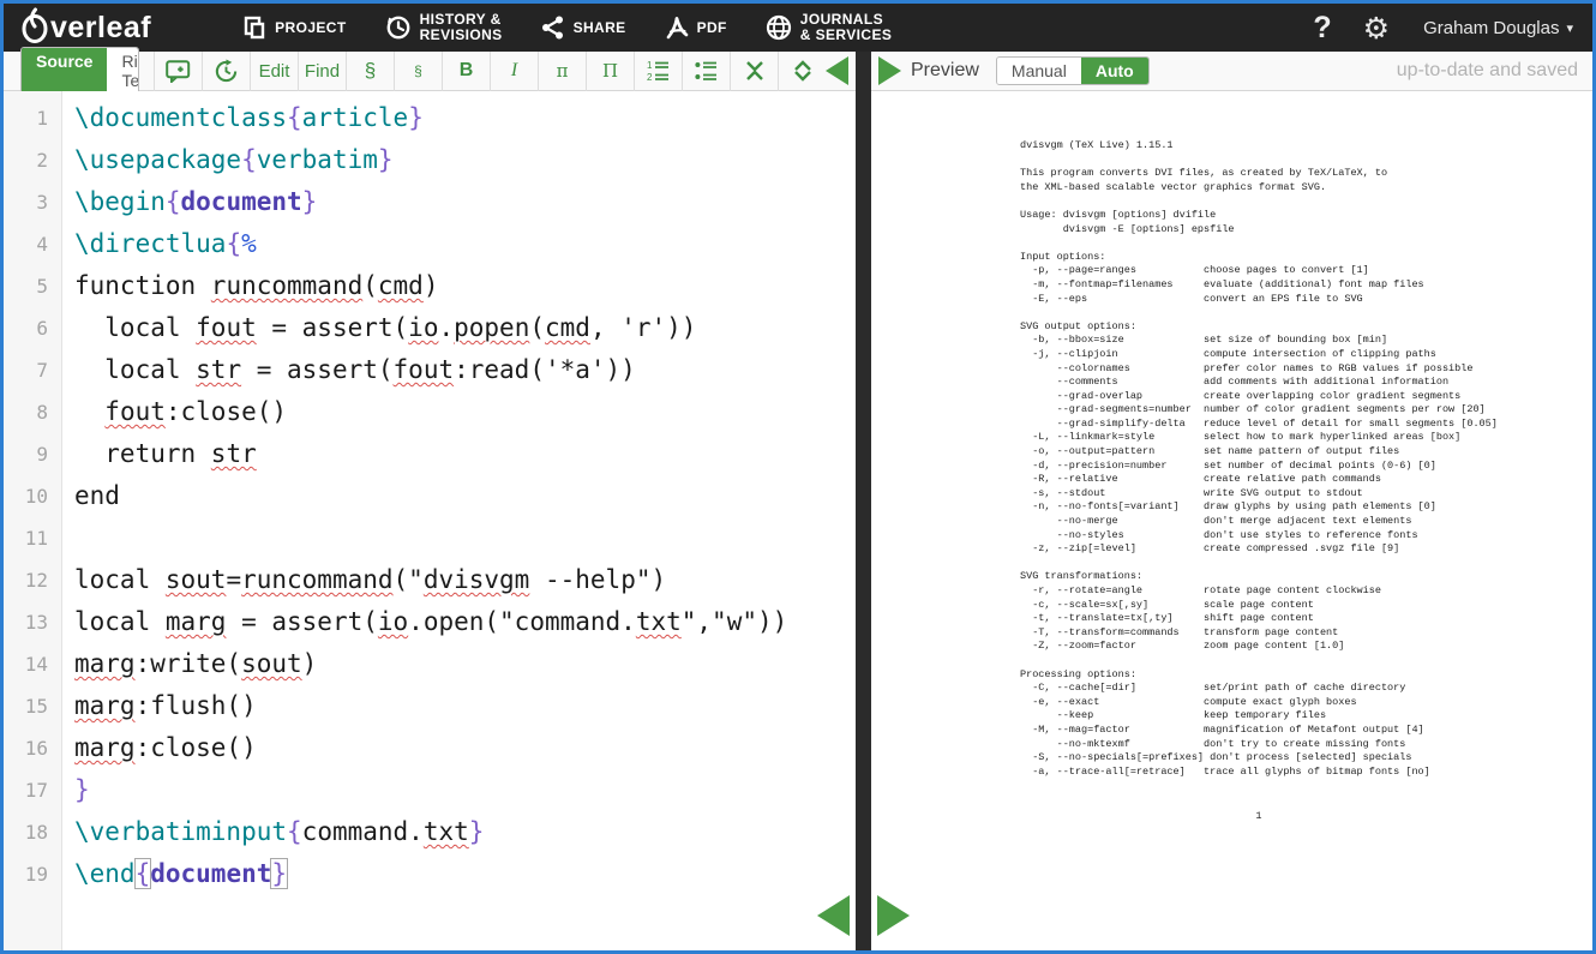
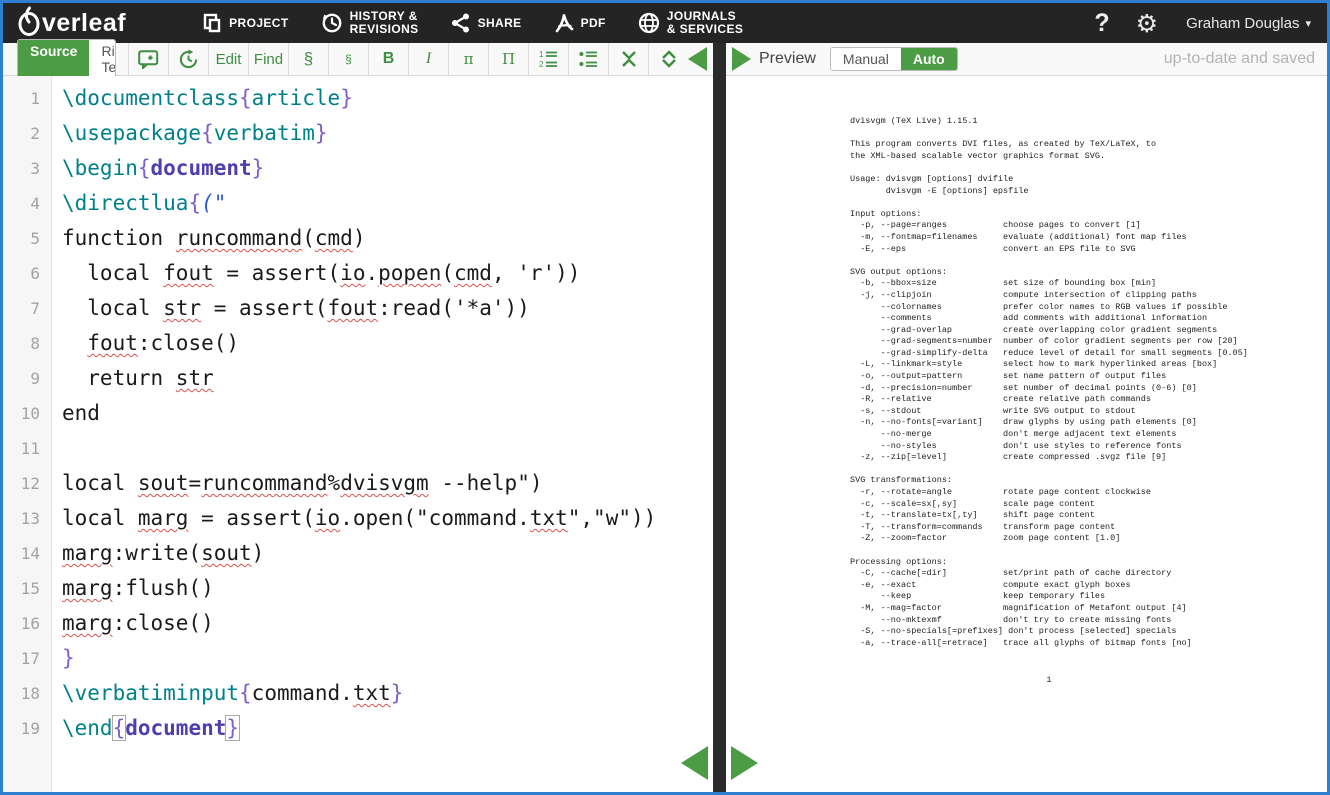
  verleaf
  PROJECT
  HISTORY &
  REVISIONS
  SHARE
  PDF
  JOURNALS
  & SERVICES
  ?
  ⚙
  Graham Douglas
  ▾
  Source
  Edit
  Find
  §
  §
  B
  I
  π
  Π
  1
  2
  1
  \documentclass{article}
  2
  \usepackage{verbatim}
  3
  \begin{document}
  4
- \directlua{%
+ \directlua{("
  5
  function runcommand(cmd)
  6
  local fout = assert(io.popen(cmd, 'r'))
  7
  local str = assert(fout:read('*a'))
  8
  fout:close()
  9
  return str
  10
  end
  11
  12
- local sout=runcommand("dvisvgm --help")
+ local sout=runcommand%dvisvgm --help")
  13
  local marg = assert(io.open("command.txt","w"))
  14
  marg:write(sout)
  15
  marg:flush()
  16
  marg:close()
  17
  }
  18
  \verbatiminput{command.txt}
  19
  \end{document}
  Preview
  Manual
  Auto
  up-to-date and saved
  dvisvgm (TeX Live) 1.15.1
  This program converts DVI files, as created by TeX/LaTeX, to
  the XML-based scalable vector graphics format SVG.
  Usage: dvisvgm [options] dvifile
  dvisvgm -E [options] epsfile
  Input options:
  -p, --page=ranges choose pages to convert [1]
  -m, --fontmap=filenames evaluate (additional) font map files
  -E, --eps convert an EPS file to SVG
  SVG output options:
  -b, --bbox=size set size of bounding box [min]
  -j, --clipjoin compute intersection of clipping paths
  --colornames prefer color names to RGB values if possible
  --comments add comments with additional information
  --grad-overlap create overlapping color gradient segments
  --grad-segments=number number of color gradient segments per row [20]
  --grad-simplify-delta reduce level of detail for small segments [0.05]
  -L, --linkmark=style select how to mark hyperlinked areas [box]
  -o, --output=pattern set name pattern of output files
  -d, --precision=number set number of decimal points (0-6) [0]
  -R, --relative create relative path commands
  -s, --stdout write SVG output to stdout
  -n, --no-fonts[=variant] draw glyphs by using path elements [0]
  --no-merge don't merge adjacent text elements
  --no-styles don't use styles to reference fonts
  -z, --zip[=level] create compressed .svgz file [9]
  SVG transformations:
  -r, --rotate=angle rotate page content clockwise
  -c, --scale=sx[,sy] scale page content
  -t, --translate=tx[,ty] shift page content
  -T, --transform=commands transform page content
  -Z, --zoom=factor zoom page content [1.0]
  Processing options:
  -C, --cache[=dir] set/print path of cache directory
  -e, --exact compute exact glyph boxes
  --keep keep temporary files
  -M, --mag=factor magnification of Metafont output [4]
  --no-mktexmf don't try to create missing fonts
  -S, --no-specials[=prefixes] don't process [selected] specials
  -a, --trace-all[=retrace] trace all glyphs of bitmap fonts [no]
  1
